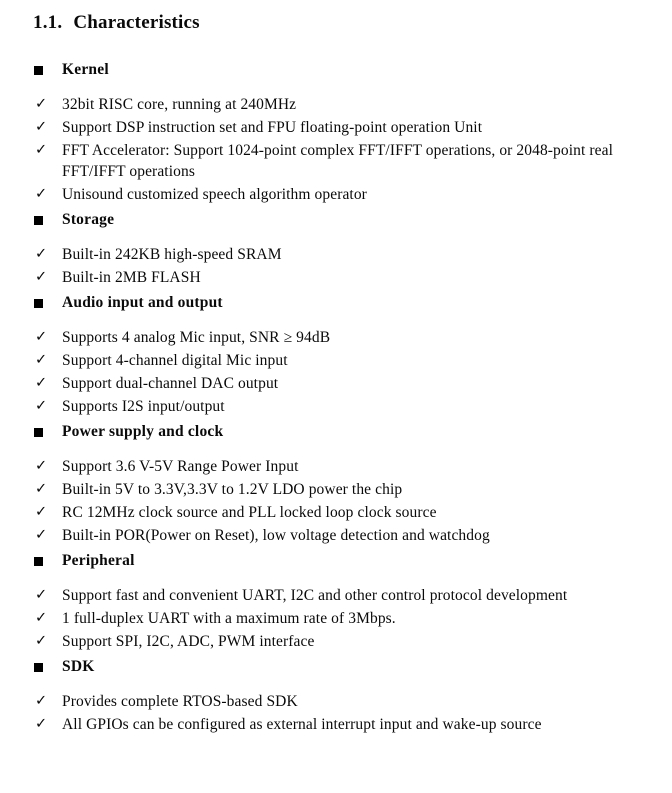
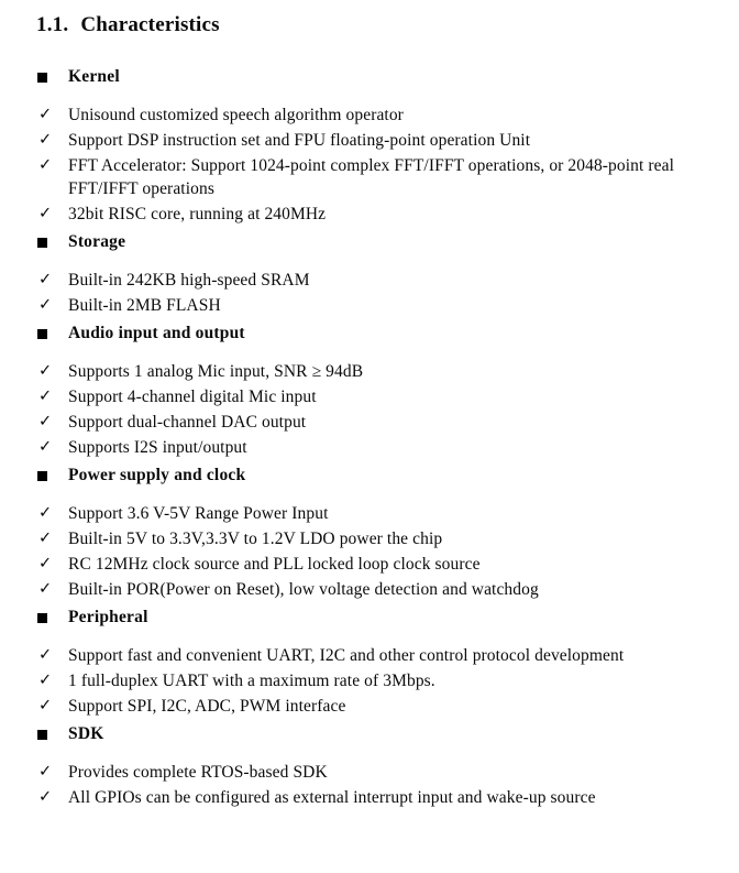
  1.1. Characteristics
  Kernel
  ✓
- 32bit RISC core, running at 240MHz
+ Unisound customized speech algorithm operator
  ✓
  Support DSP instruction set and FPU floating-point operation Unit
  ✓
  FFT Accelerator: Support 1024-point complex FFT/IFFT operations, or 2048-point real FFT/IFFT operations
  ✓
- Unisound customized speech algorithm operator
+ 32bit RISC core, running at 240MHz
  Storage
  ✓
  Built-in 242KB high-speed SRAM
  ✓
  Built-in 2MB FLASH
  Audio input and output
  ✓
- Supports 4 analog Mic input, SNR ≥ 94dB
+ Supports 1 analog Mic input, SNR ≥ 94dB
  ✓
  Support 4-channel digital Mic input
  ✓
  Support dual-channel DAC output
  ✓
  Supports I2S input/output
  Power supply and clock
  ✓
  Support 3.6 V-5V Range Power Input
  ✓
  Built-in 5V to 3.3V,3.3V to 1.2V LDO power the chip
  ✓
  RC 12MHz clock source and PLL locked loop clock source
  ✓
  Built-in POR(Power on Reset), low voltage detection and watchdog
  Peripheral
  ✓
  Support fast and convenient UART, I2C and other control protocol development
  ✓
  1 full-duplex UART with a maximum rate of 3Mbps.
  ✓
  Support SPI, I2C, ADC, PWM interface
  SDK
  ✓
  Provides complete RTOS-based SDK
  ✓
  All GPIOs can be configured as external interrupt input and wake-up source
